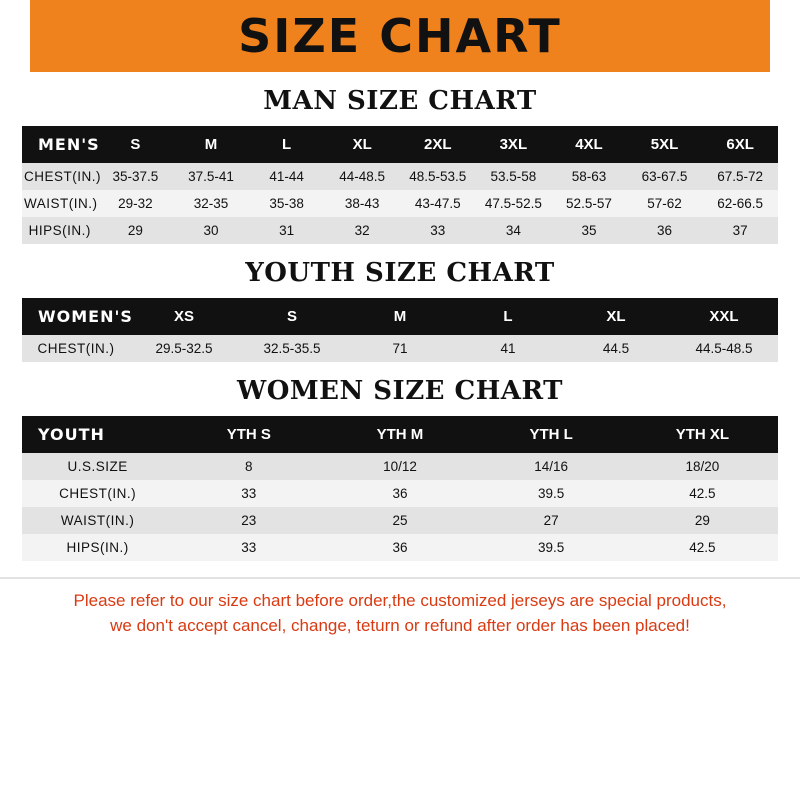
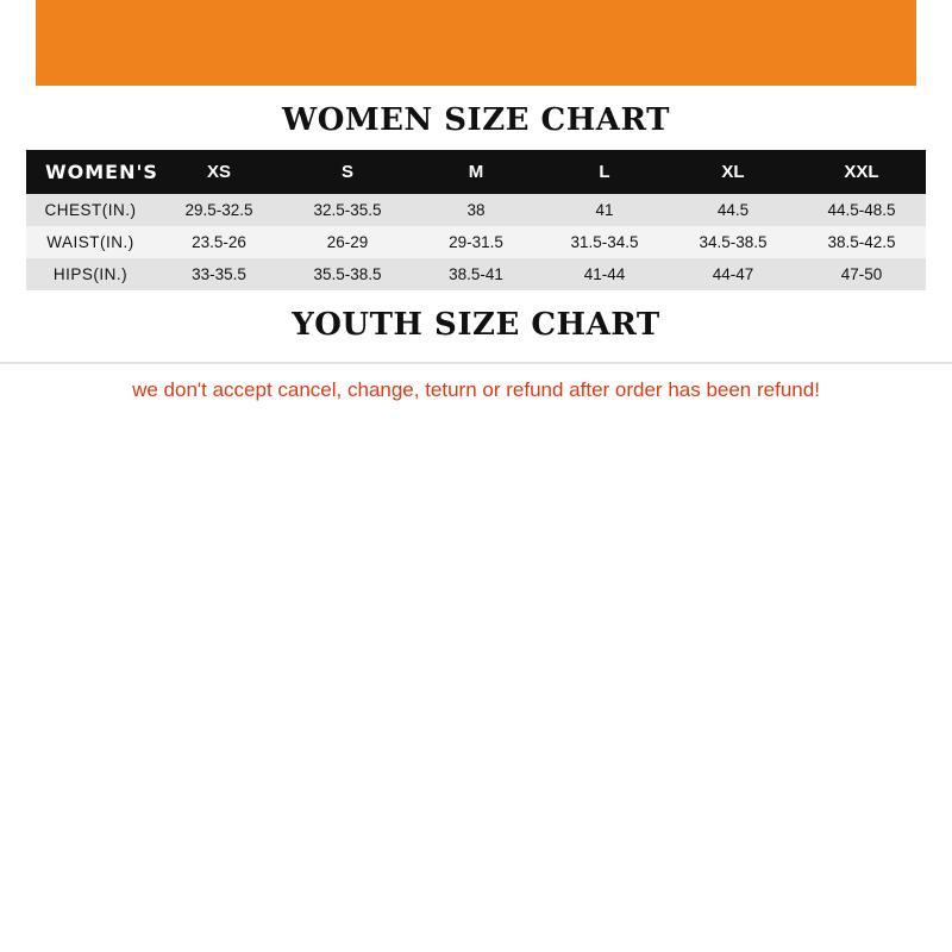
- SIZE CHART
- MAN SIZE CHART
- MEN'S	S	M	L	XL	2XL	3XL	4XL	5XL	6XL
- CHEST(IN.)	35-37.5	37.5-41	41-44	44-48.5	48.5-53.5	53.5-58	58-63	63-67.5	67.5-72
- WAIST(IN.)	29-32	32-35	35-38	38-43	43-47.5	47.5-52.5	52.5-57	57-62	62-66.5
- HIPS(IN.)	29	30	31	32	33	34	35	36	37
- YOUTH SIZE CHART
+ WOMEN SIZE CHART
  WOMEN'S	XS	S	M	L	XL	XXL
- CHEST(IN.)	29.5-32.5	32.5-35.5	71	41	44.5	44.5-48.5
+ CHEST(IN.)	29.5-32.5	32.5-35.5	38	41	44.5	44.5-48.5
+ WAIST(IN.)	23.5-26	26-29	29-31.5	31.5-34.5	34.5-38.5	38.5-42.5
+ HIPS(IN.)	33-35.5	35.5-38.5	38.5-41	41-44	44-47	47-50
- WOMEN SIZE CHART
+ YOUTH SIZE CHART
- YOUTH	YTH S	YTH M	YTH L	YTH XL
- U.S.SIZE	8	10/12	14/16	18/20
- CHEST(IN.)	33	36	39.5	42.5
- WAIST(IN.)	23	25	27	29
- HIPS(IN.)	33	36	39.5	42.5
- Please refer to our size chart before order,the customized jerseys are special products,
- we don't accept cancel, change, teturn or refund after order has been placed!
+ we don't accept cancel, change, teturn or refund after order has been refund!
